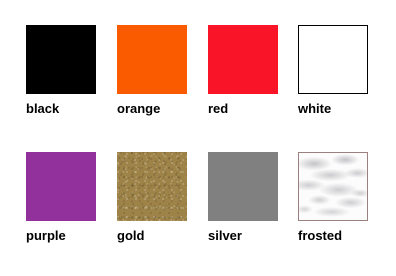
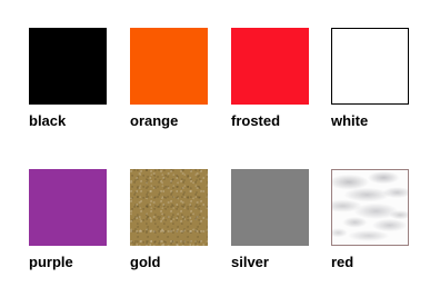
  black
  orange
- red
+ frosted
  white
  purple
  gold
  silver
- frosted
+ red
